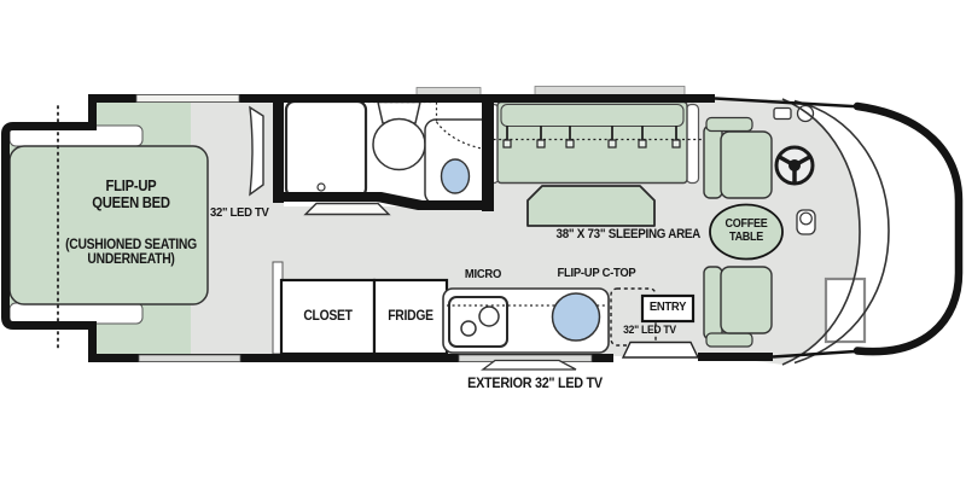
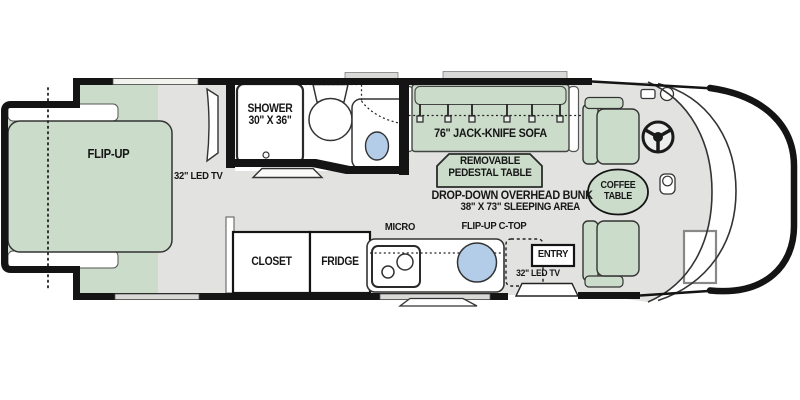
  FLIP-UP
- QUEEN BED
- (CUSHIONED SEATING
- UNDERNEATH)
  32" LED TV
+ SHOWER
+ 30" X 36"
+ 76" JACK-KNIFE SOFA
+ REMOVABLE
+ PEDESTAL TABLE
+ DROP-DOWN OVERHEAD BUNK
  38" X 73" SLEEPING AREA
  MICRO
  FLIP-UP C-TOP
  CLOSET
  FRIDGE
  ENTRY
  32" LED TV
- EXTERIOR 32" LED TV
  COFFEE
  TABLE
